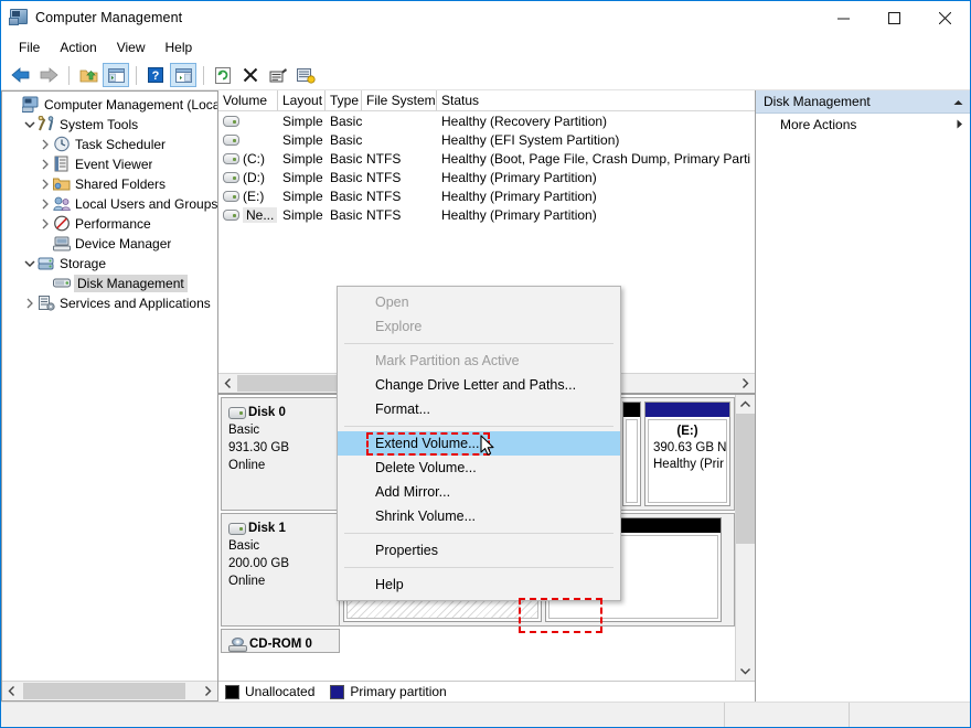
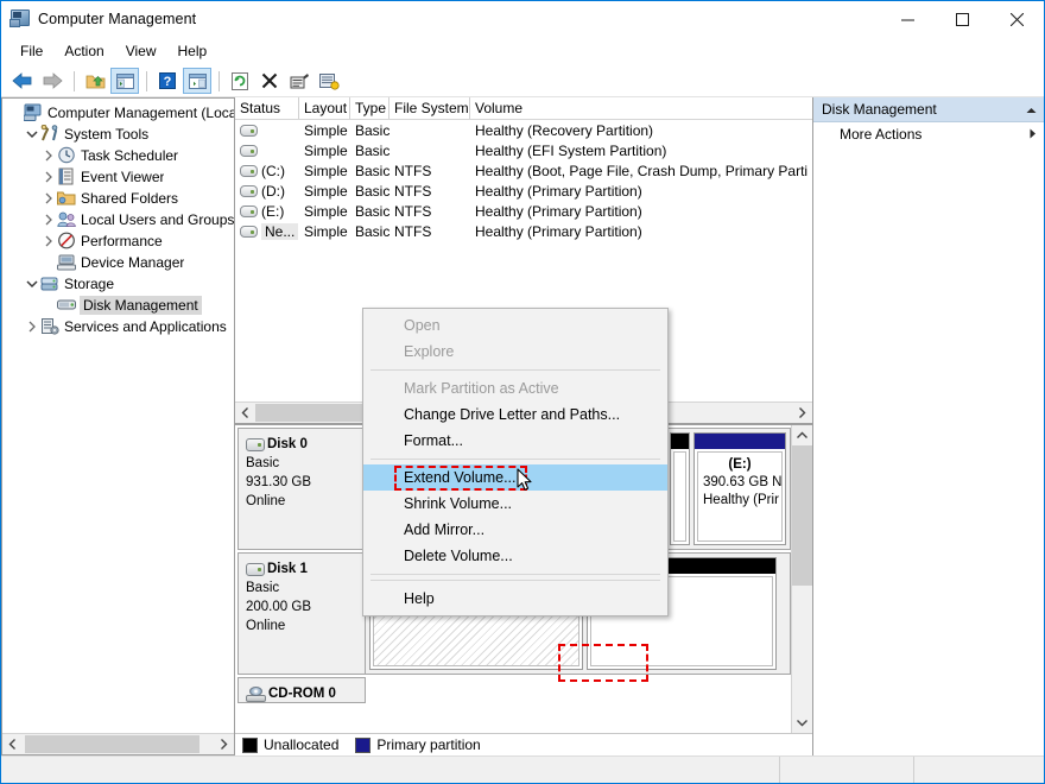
  Computer Management
  File
  Action
  View
  Help
  ?
  Computer Management (Loca
  System Tools
  Task Scheduler
  Event Viewer
  Shared Folders
  Local Users and Groups
  Performance
  Device Manager
  Storage
  Disk Management
  Services and Applications
- Volume
+ Status
  Layout
  Type
  File System
- Status
+ Volume
  Simple
  Basic
  Healthy (Recovery Partition)
  Simple
  Basic
  Healthy (EFI System Partition)
  (C:)
  Simple
  Basic
  NTFS
  Healthy (Boot, Page File, Crash Dump, Primary Parti
  (D:)
  Simple
  Basic
  NTFS
  Healthy (Primary Partition)
  (E:)
  Simple
  Basic
  NTFS
  Healthy (Primary Partition)
  Ne...
  Simple
  Basic
  NTFS
  Healthy (Primary Partition)
  Disk 0
  Basic
  931.30 GB
  Online
  (E:)
  390.63 GB N
  Healthy (Prir
  Disk 1
  Basic
  200.00 GB
  Online
  CD-ROM 0
  Unallocated
  Primary partition
  Disk Management
  More Actions
  Open
  Explore
  Mark Partition as Active
  Change Drive Letter and Paths...
  Format...
  Extend Volume...
- Delete Volume...
+ Shrink Volume...
  Add Mirror...
- Shrink Volume...
+ Delete Volume...
- Properties
  Help
